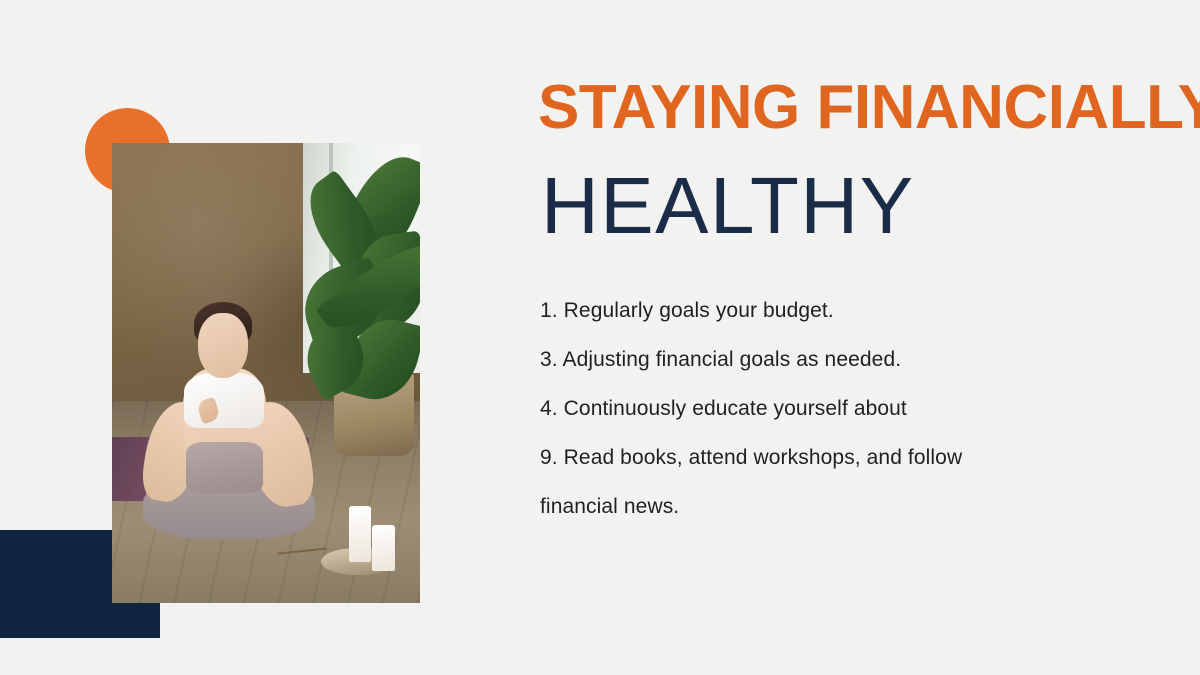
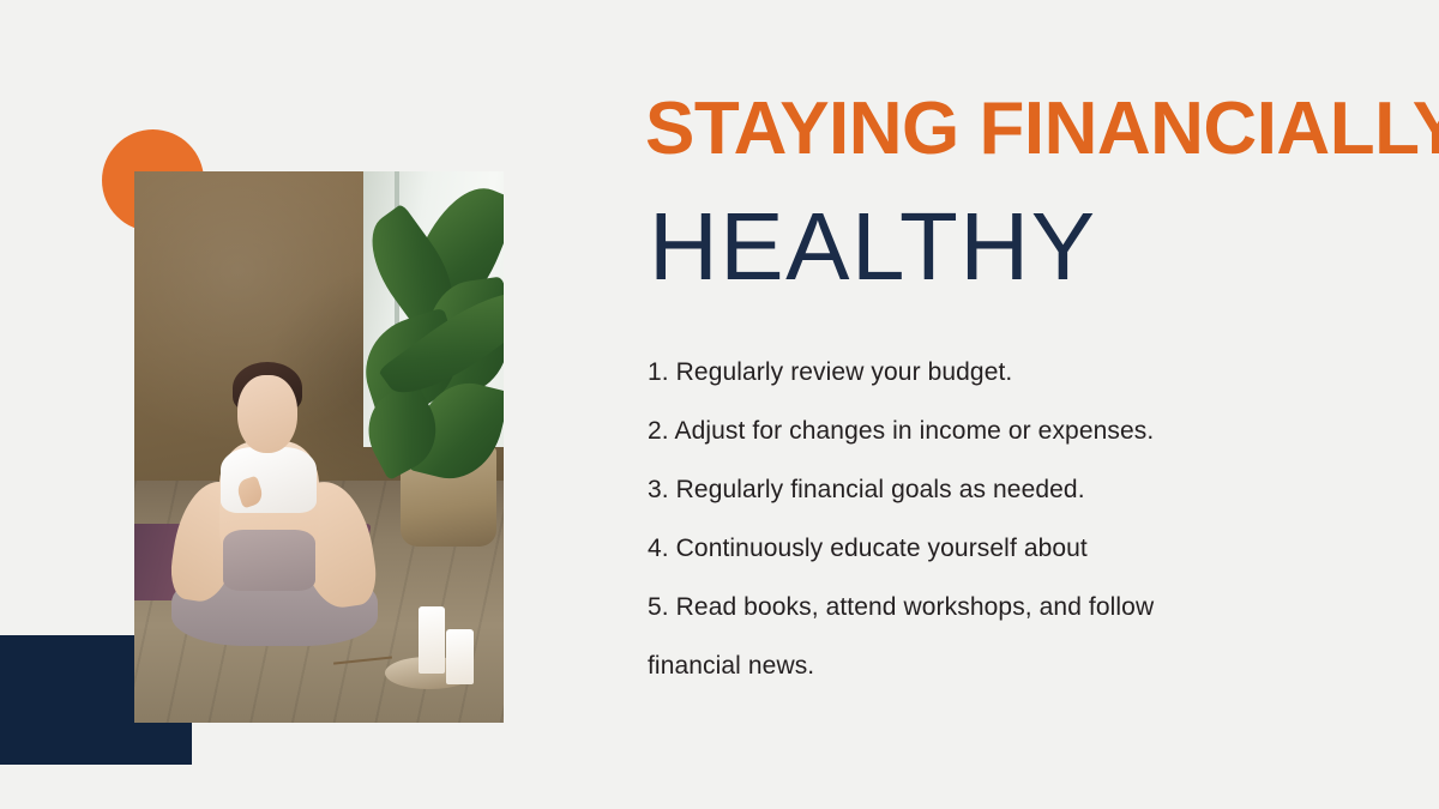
  STAYING FINANCIALLY
  HEALTHY
- 1. Regularly goals your budget.
+ 1. Regularly review your budget.
+ 2. Adjust for changes in income or expenses.
- 3. Adjusting financial goals as needed.
+ 3. Regularly financial goals as needed.
  4. Continuously educate yourself about
- 9. Read books, attend workshops, and follow
+ 5. Read books, attend workshops, and follow
  financial news.
